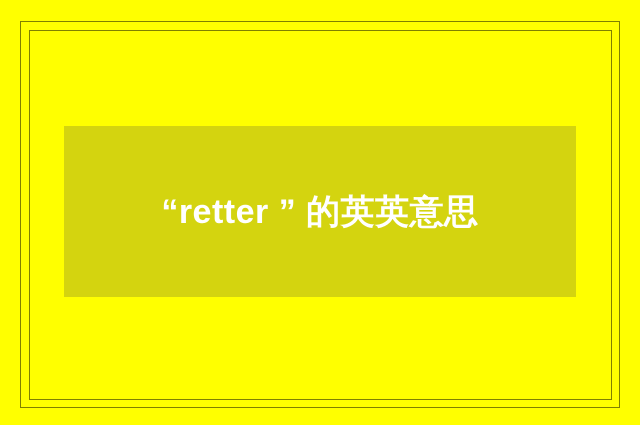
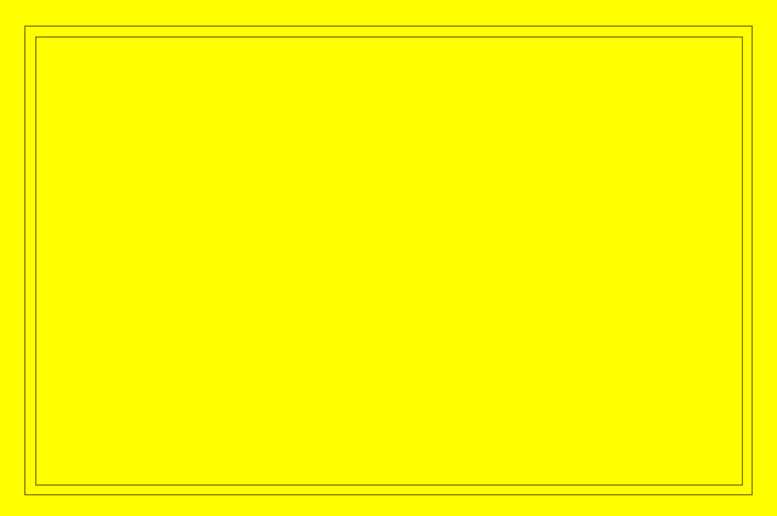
- “retter ” 的英英意思
